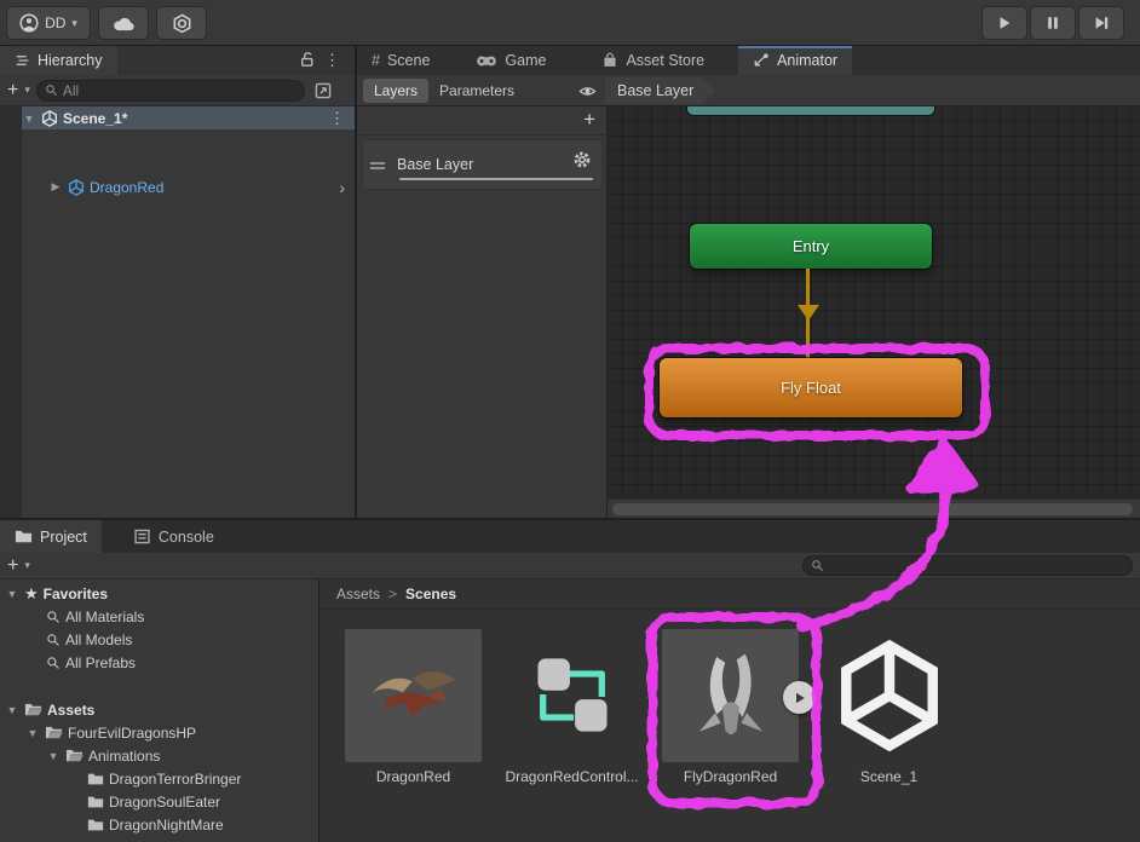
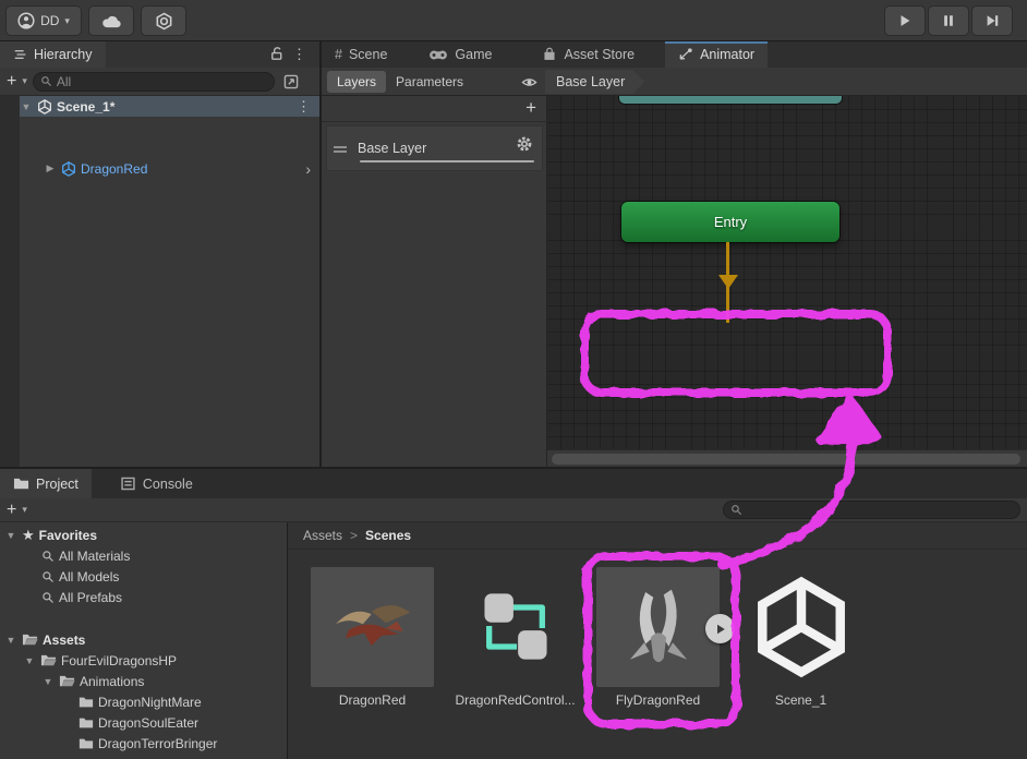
  DD
  ▾
  Hierarchy
  ⋮
  +
  ▾
  All
  ▼
  Scene_1*
  ⋮
  ▶
  DragonRed
  ›
  #
  Scene
  Game
  Asset Store
  Animator
  Layers
  Parameters
  Base Layer
  +
  Base Layer
  Entry
- Fly Float
  Project
  Console
  +
  ▾
  ▼
  ★
  Favorites
  All Materials
  All Models
  All Prefabs
  ▼
  Assets
  ▼
  FourEvilDragonsHP
  ▼
  Animations
- DragonTerrorBringer
+ DragonNightMare
  DragonSoulEater
- DragonNightMare
+ DragonTerrorBringer
  Assets
  >
  Scenes
  DragonRed
  DragonRedControl...
  FlyDragonRed
  Scene_1
